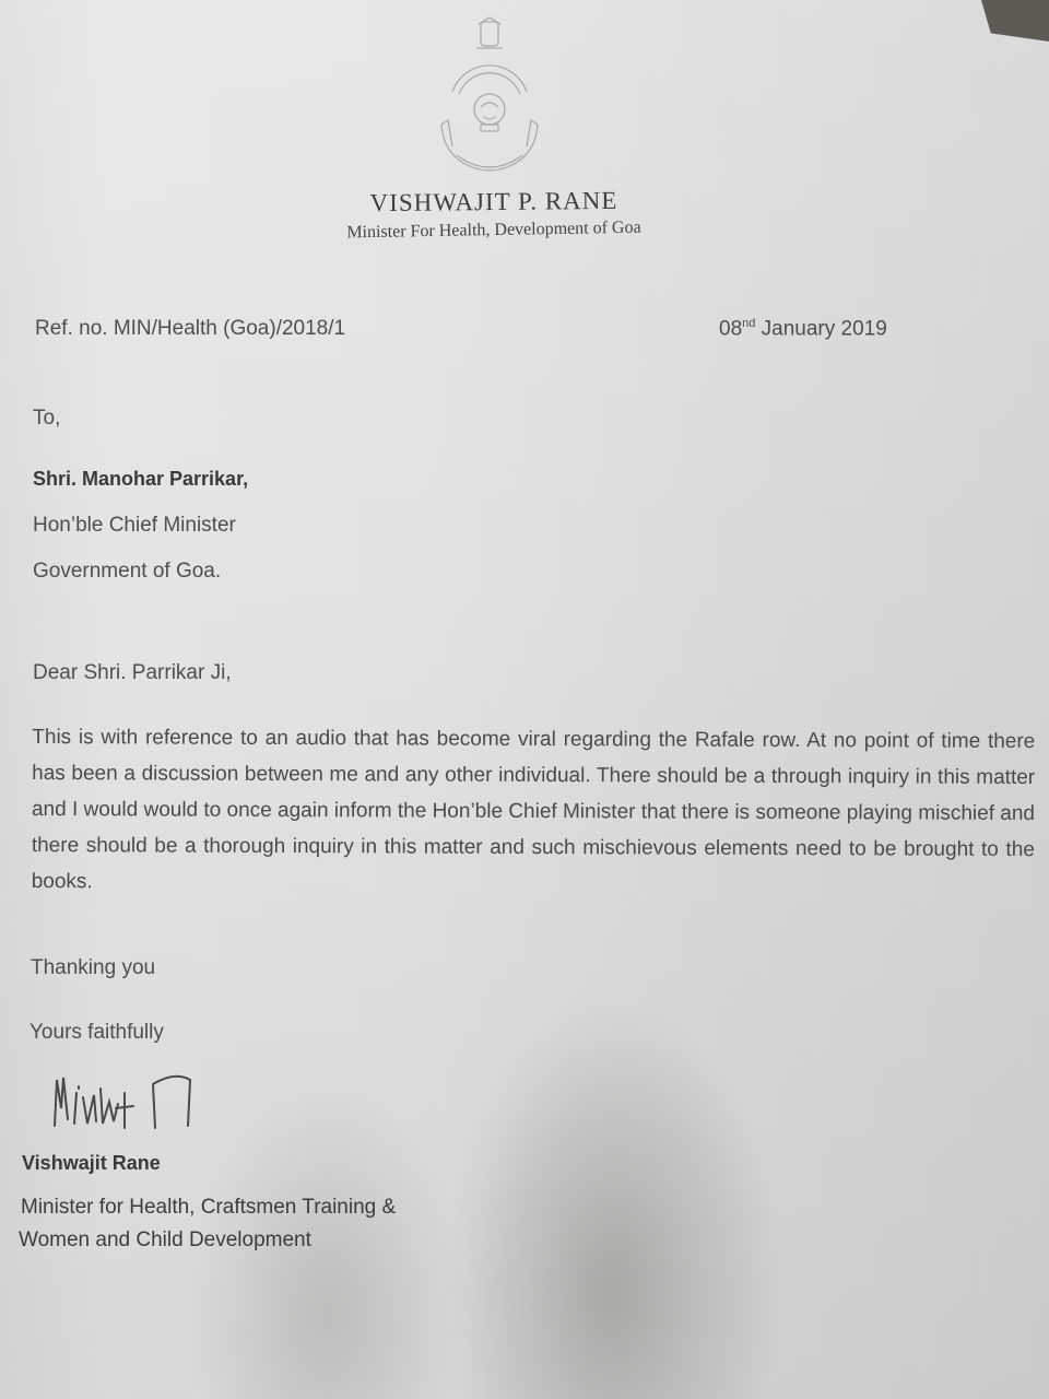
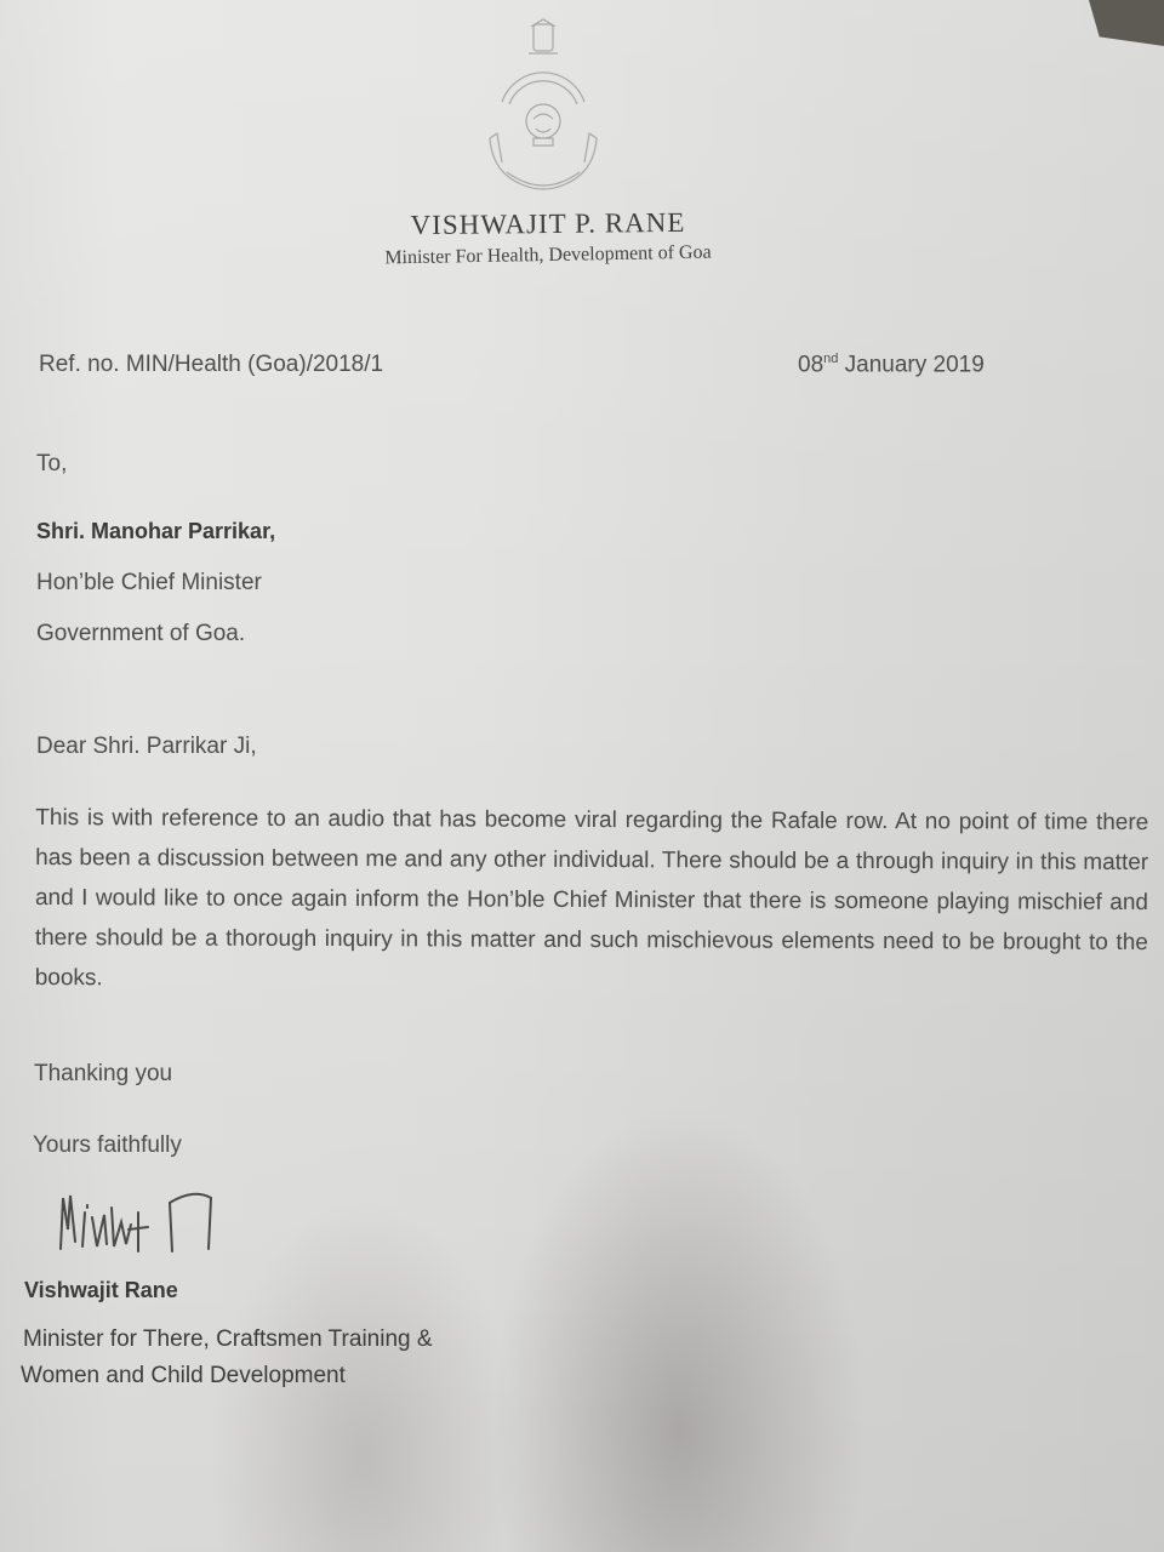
  VISHWAJIT P. RANE
  Minister For Health, Development of Goa
  Ref. no. MIN/Health (Goa)/2018/1
  08nd January 2019
  To,
  Shri. Manohar Parrikar,
  Hon’ble Chief Minister
  Government of Goa.
  Dear Shri. Parrikar Ji,
- This is with reference to an audio that has become viral regarding the Rafale row. At no point of time there has been a discussion between me and any other individual. There should be a through inquiry in this matter and I would would to once again inform the Hon’ble Chief Minister that there is someone playing mischief and there should be a thorough inquiry in this matter and such mischievous elements need to be brought to the books.
+ This is with reference to an audio that has become viral regarding the Rafale row. At no point of time there has been a discussion between me and any other individual. There should be a through inquiry in this matter and I would like to once again inform the Hon’ble Chief Minister that there is someone playing mischief and there should be a thorough inquiry in this matter and such mischievous elements need to be brought to the books.
  Thanking you
  Yours faithfully
  Vishwajit Rane
- Minister for Health, Craftsmen Training &
+ Minister for There, Craftsmen Training &
  Women and Child Development
